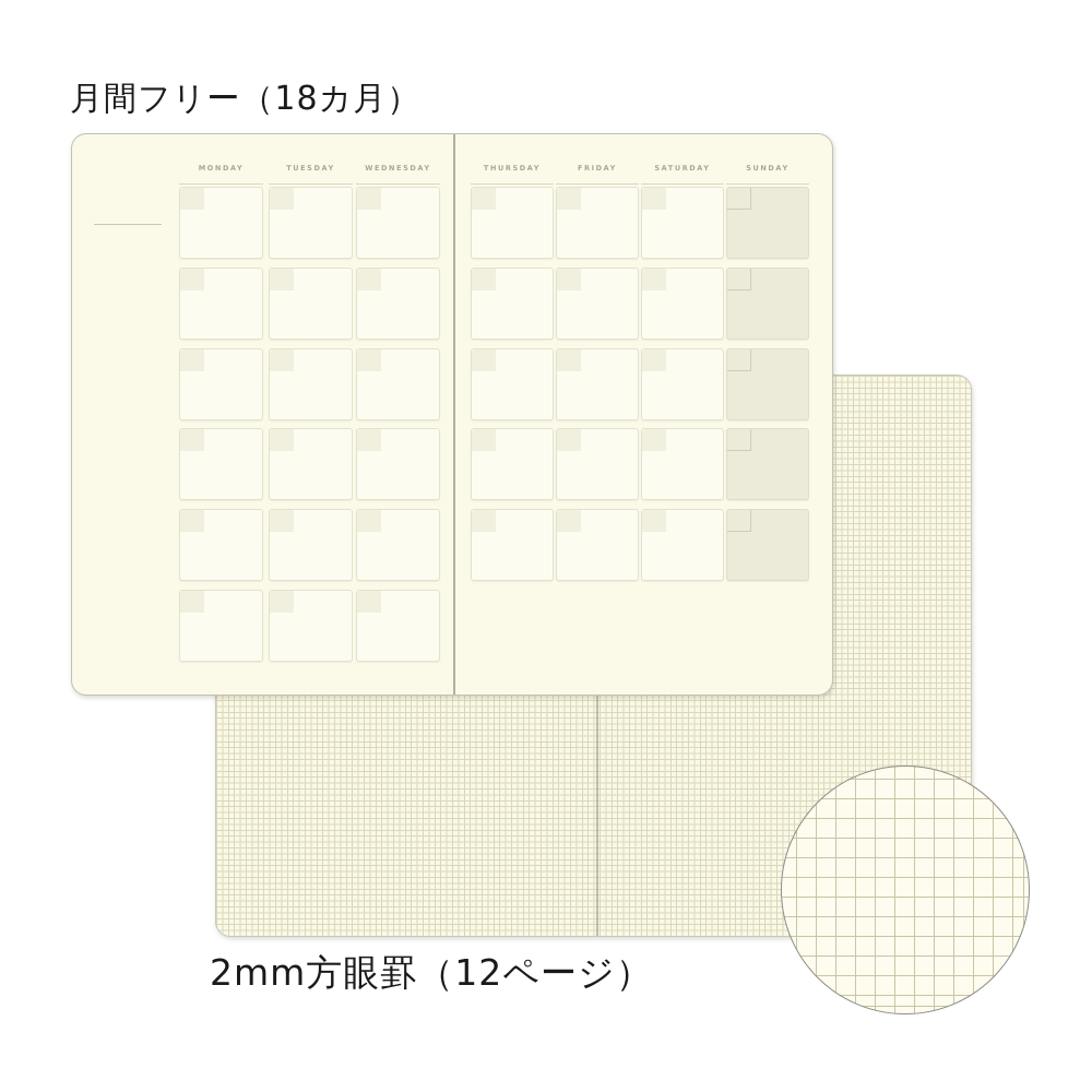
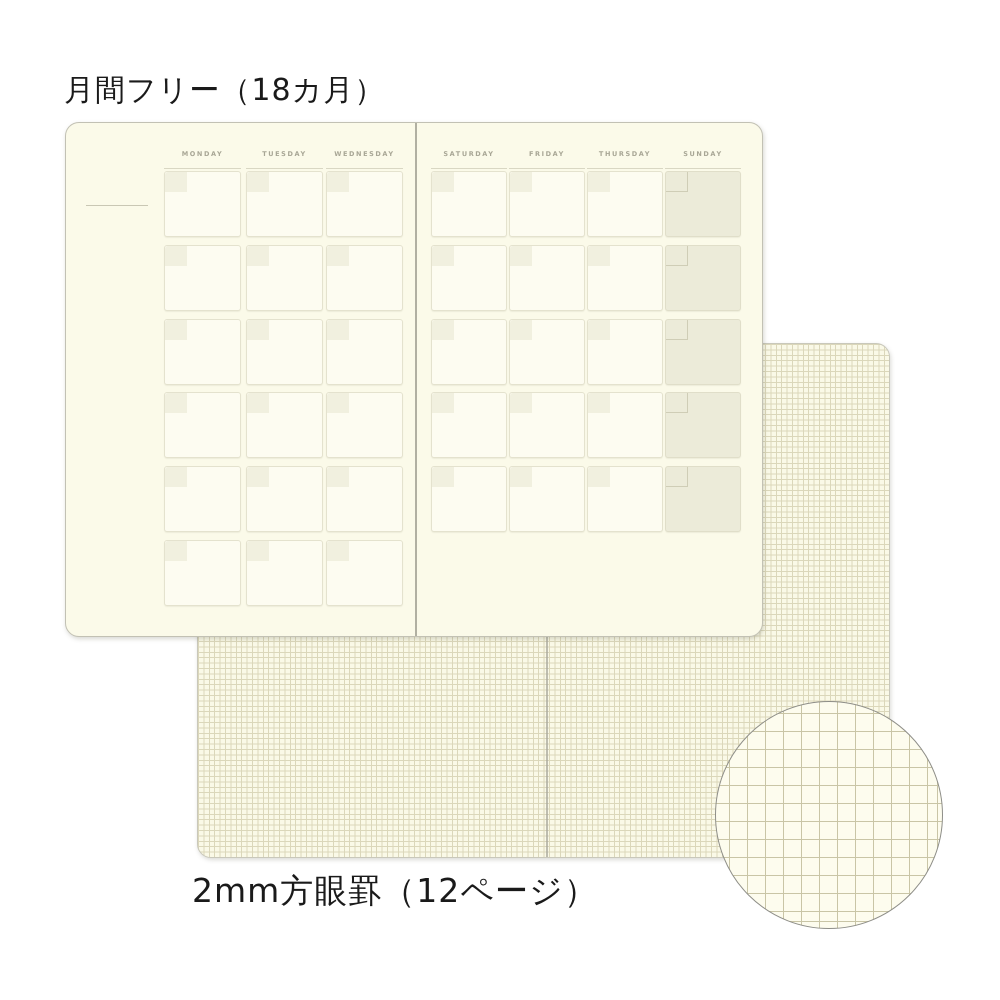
  月間フリー（18カ月）
  MONDAY
  TUESDAY
  WEDNESDAY
- THURSDAY
+ SATURDAY
  FRIDAY
- SATURDAY
+ THURSDAY
  SUNDAY
  2mm方眼罫（12ページ）
